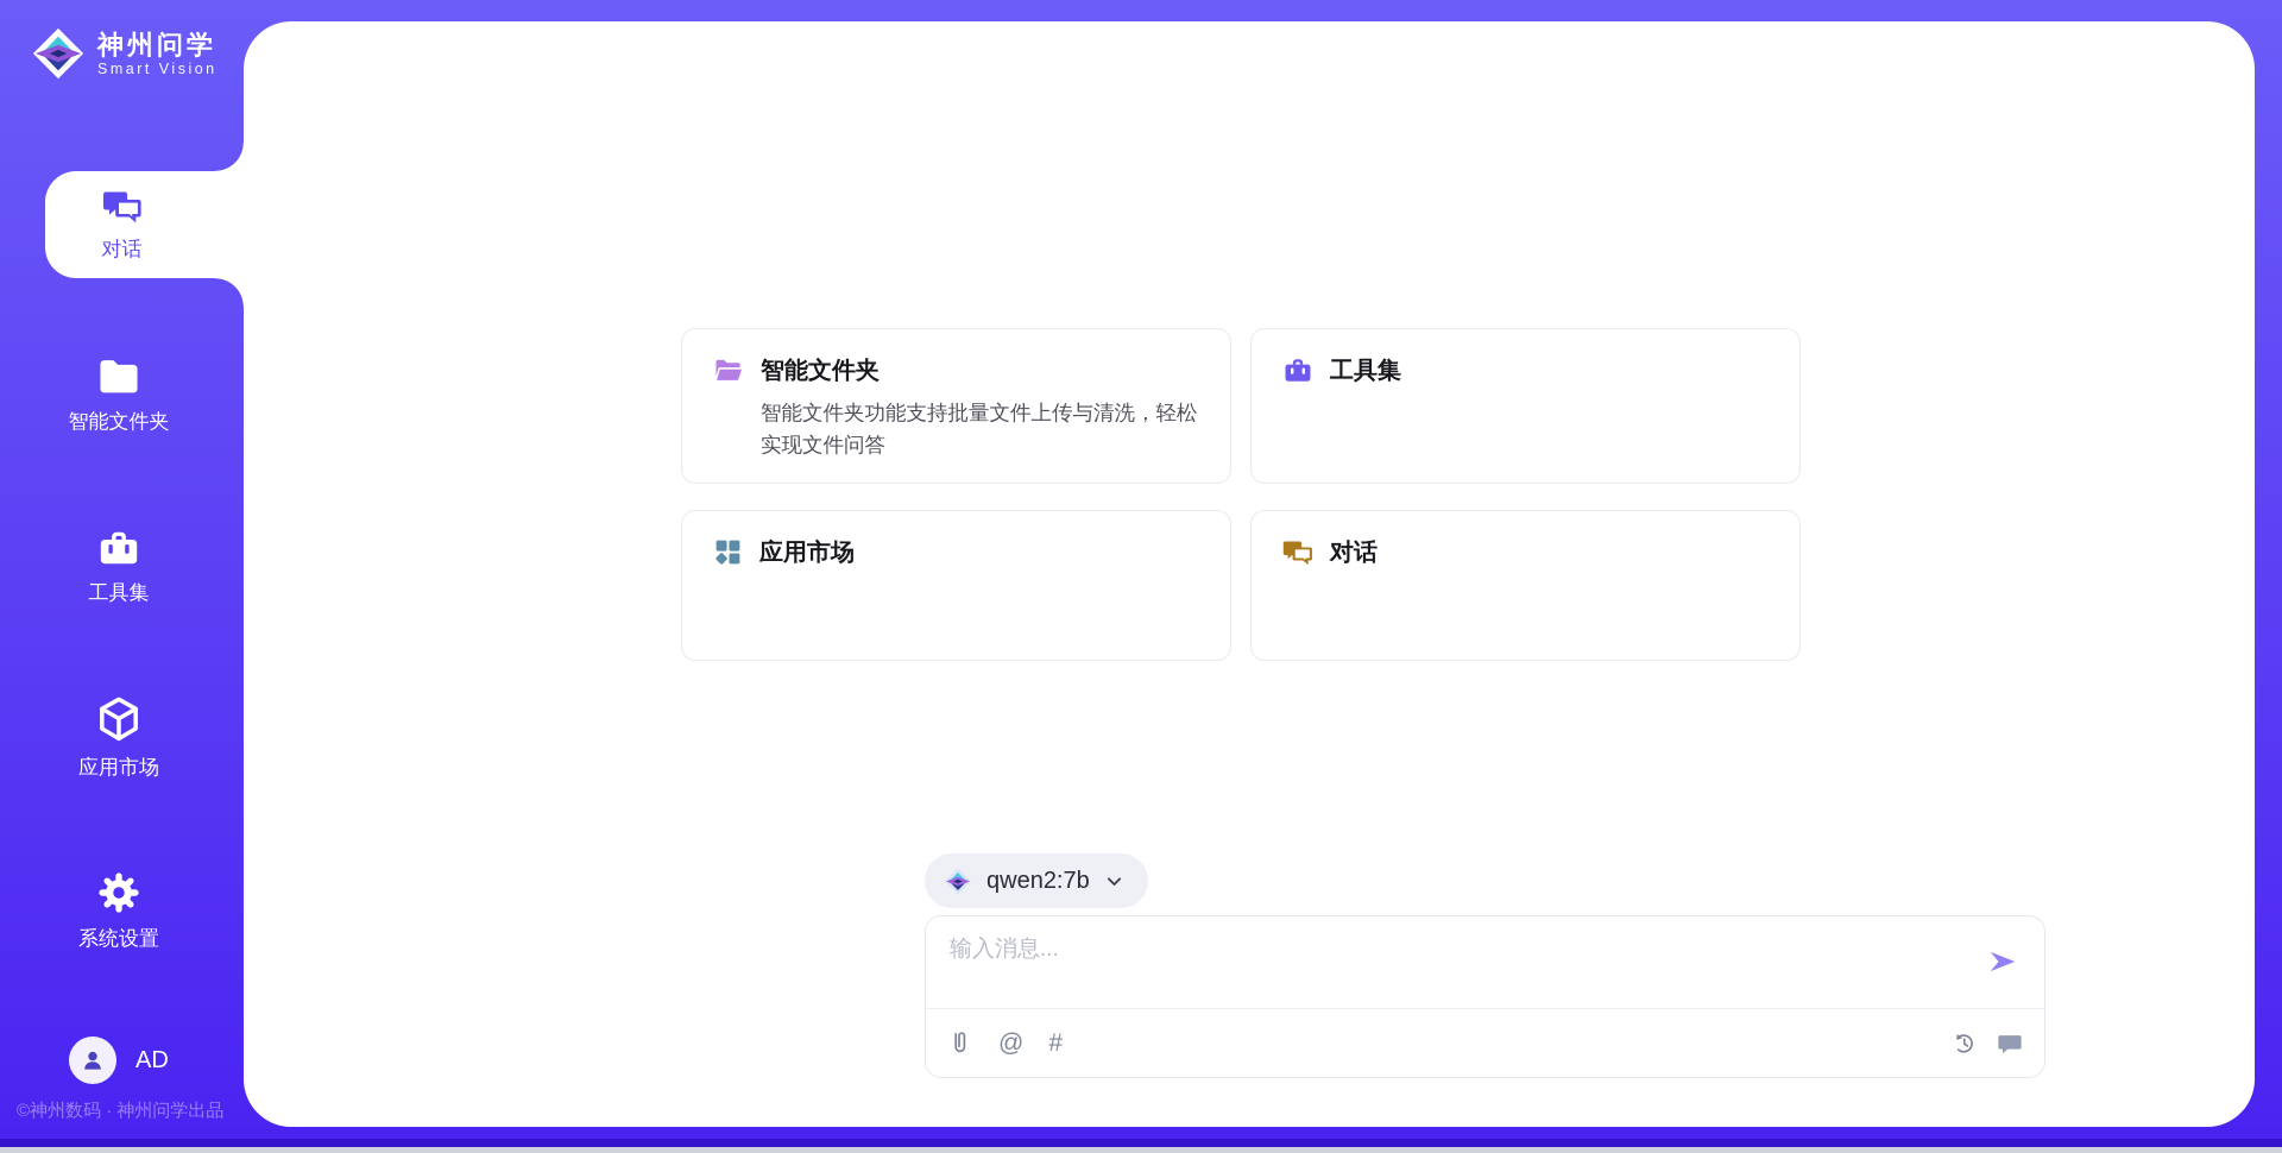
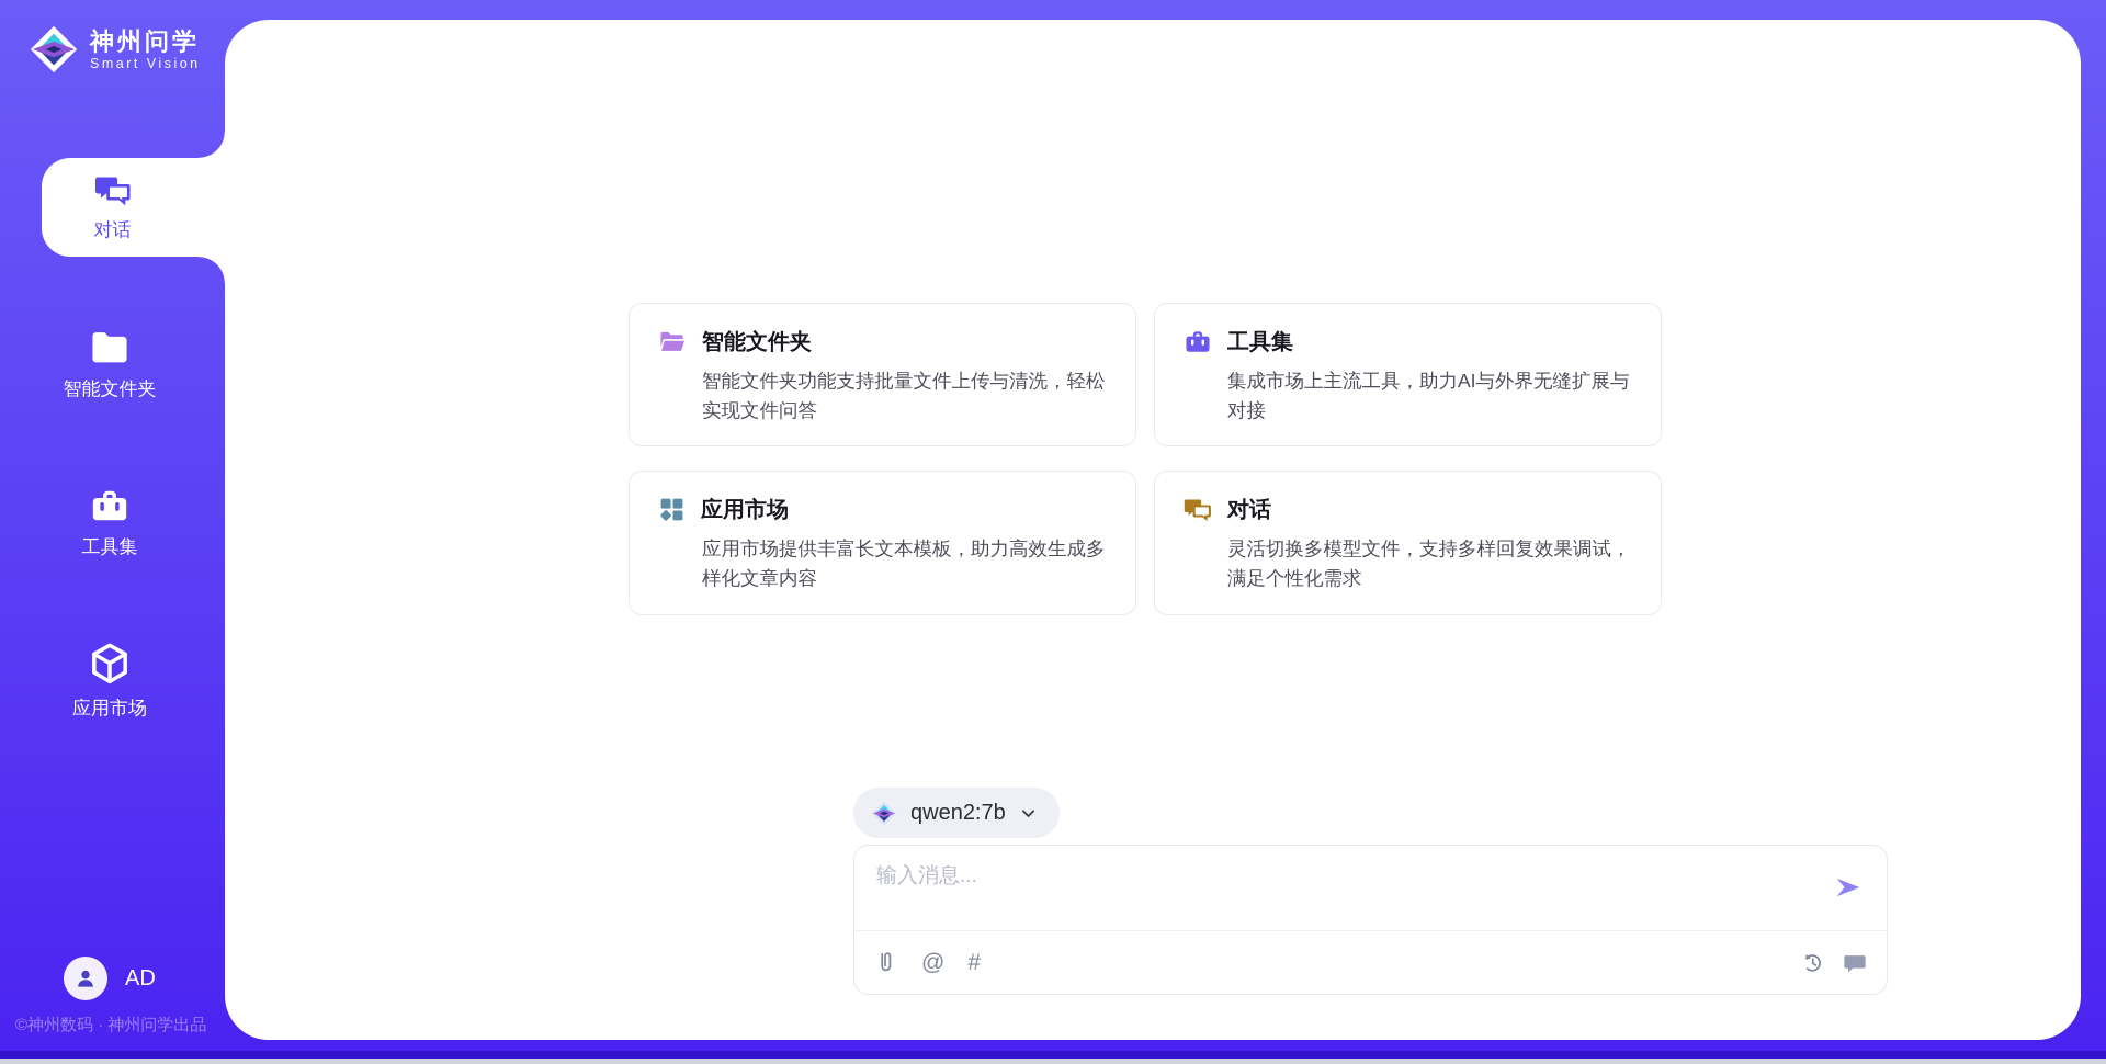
  神州问学
  Smart Vision
  对话
  智能文件夹
  工具集
  应用市场
- 系统设置
  AD
  ©神州数码 · 神州问学出品
  智能文件夹
  智能文件夹功能支持批量文件上传与清洗，轻松实现文件问答
  工具集
+ 集成市场上主流工具，助力AI与外界无缝扩展与对接
  应用市场
+ 应用市场提供丰富长文本模板，助力高效生成多样化文章内容
  对话
+ 灵活切换多模型文件，支持多样回复效果调试，满足个性化需求
  qwen2:7b
  输入消息...
  @
  #
